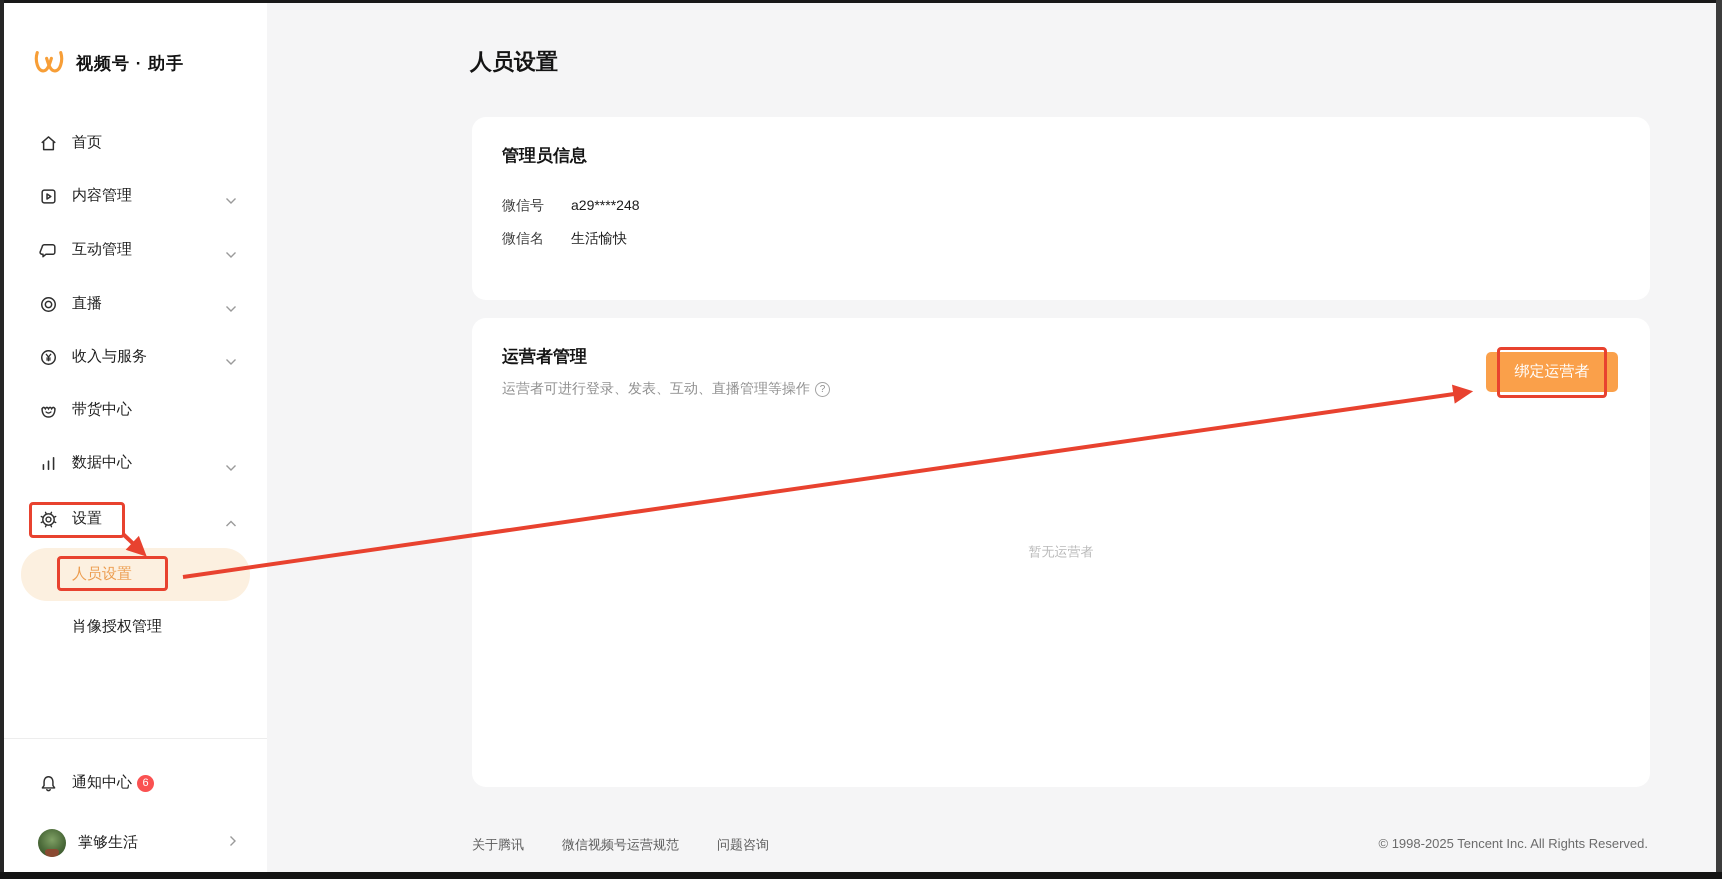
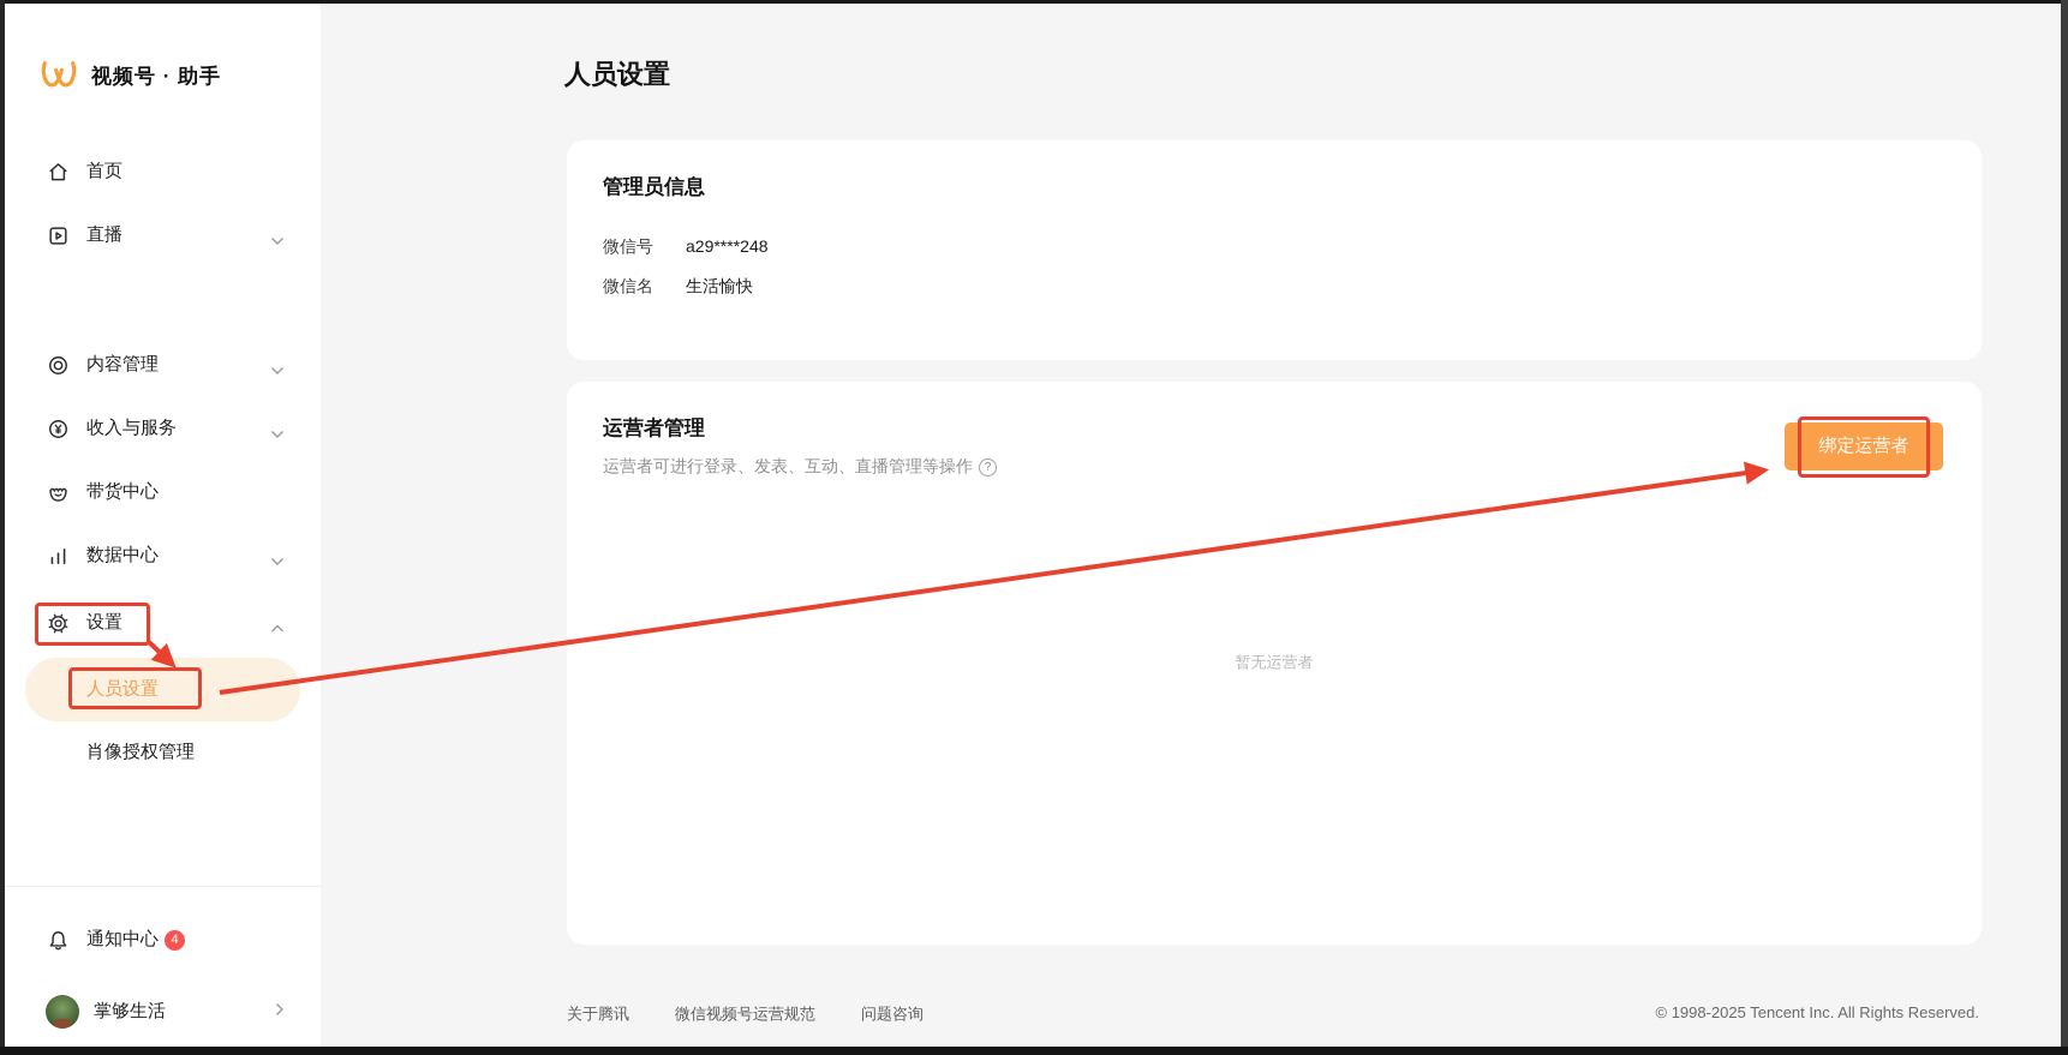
  视频号 · 助手
  首页
- 内容管理
+ 直播
- 互动管理
- 直播
+ 内容管理
  收入与服务
  带货中心
  数据中心
  设置
  人员设置
  肖像授权管理
  通知中心
- 6
+ 4
  掌够生活
  人员设置
  管理员信息
  微信号
  a29****248
  微信名
  生活愉快
  运营者管理
  运营者可进行登录、发表、互动、直播管理等操作
  绑定运营者
  暂无运营者
  关于腾讯
  微信视频号运营规范
  问题咨询
  © 1998-2025 Tencent Inc. All Rights Reserved.
